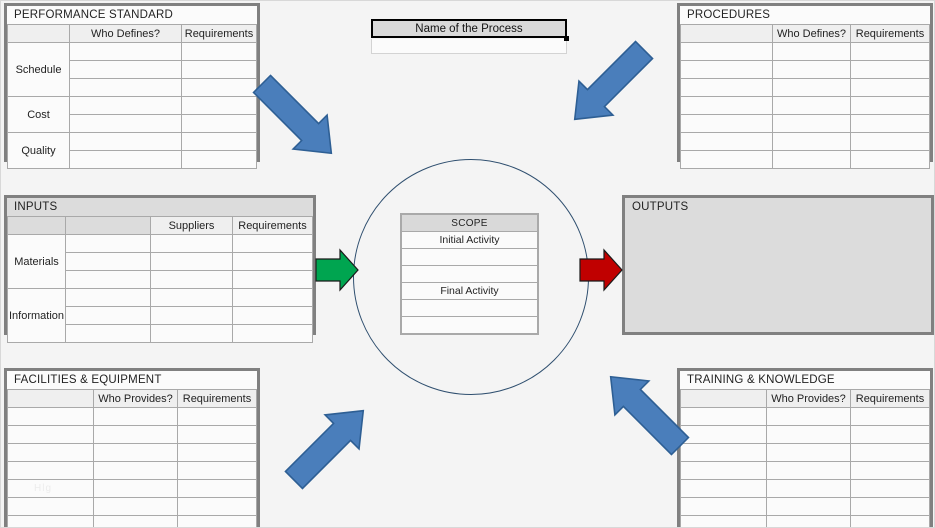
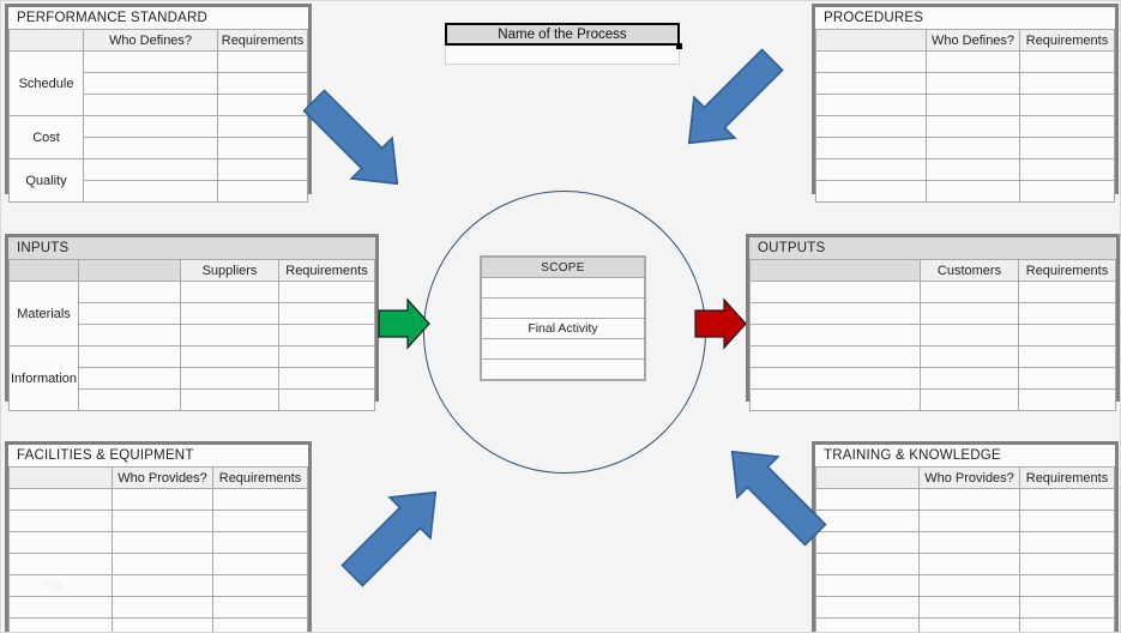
  PERFORMANCE STANDARD
  	Who Defines?	Requirements
  Schedule
  Cost
  Quality
  PROCEDURES
  	Who Defines?	Requirements
  INPUTS
  		Suppliers	Requirements
  Materials
  Information
  OUTPUTS
+ 	Customers	Requirements
  FACILITIES & EQUIPMENT
  	Who Provides?	Requirements
  TRAINING & KNOWLEDGE
  	Who Provides?	Requirements
  SCOPE
- Initial Activity
  Final Activity
  Name of the Process
